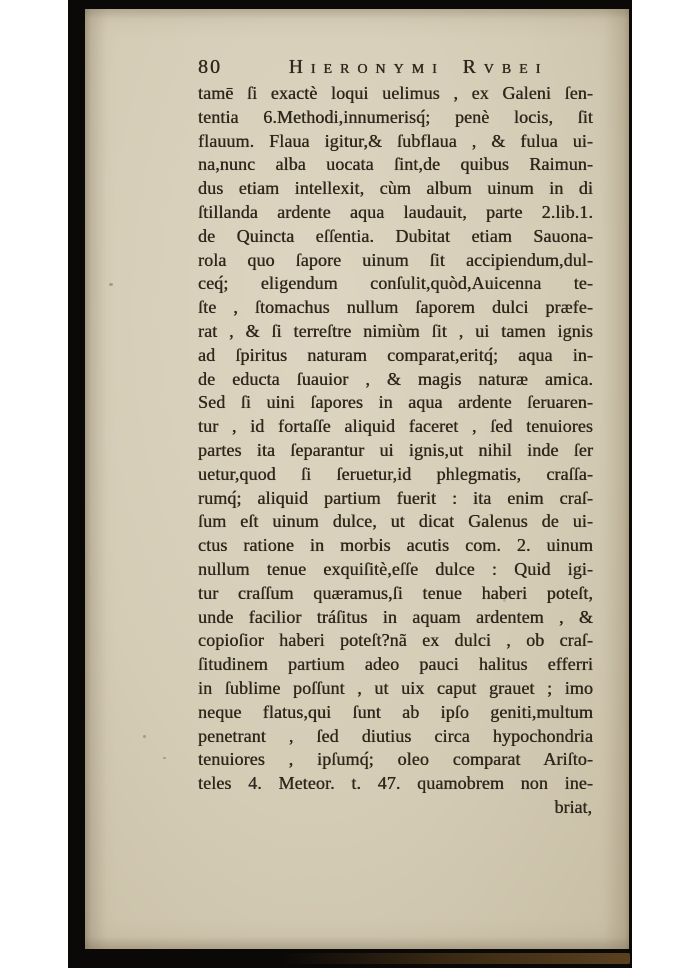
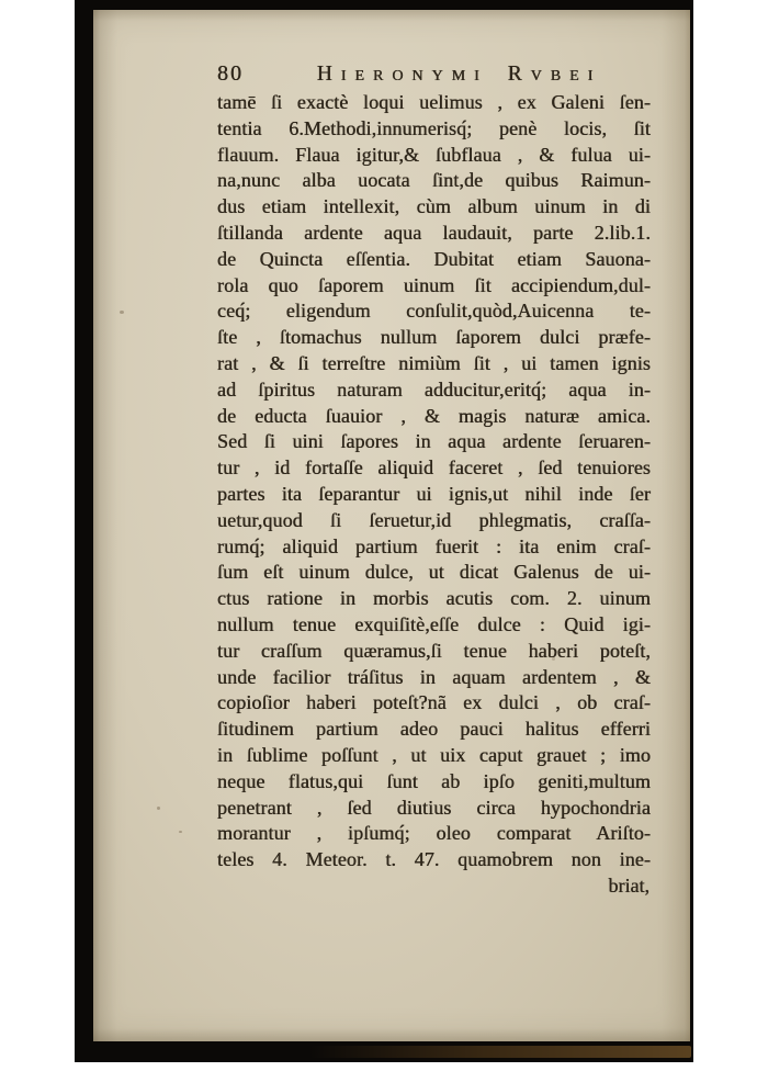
  80
  Hieronymi Rvbei
  tamē ſi exactè loqui uelimus , ex Galeni ſen-
  tentia 6.Methodi,innumerisq́; penè locis, ſit
  flauum. Flaua igitur,& ſubflaua , & fulua ui-
  na,nunc alba uocata ſint,de quibus Raimun-
  dus etiam intellexit, cùm album uinum in di
  ſtillanda ardente aqua laudauit, parte 2.lib.1.
  de Quincta eſſentia. Dubitat etiam Sauona-
- rola quo ſapore uinum ſit accipiendum,dul-
+ rola quo ſaporem uinum ſit accipiendum,dul-
  ceq́; eligendum conſulit,quòd,Auicenna te-
  ſte , ſtomachus nullum ſaporem dulci præfe-
  rat , & ſi terreſtre nimiùm ſit , ui tamen ignis
- ad ſpiritus naturam comparat,eritq́; aqua in-
+ ad ſpiritus naturam adducitur,eritq́; aqua in-
  de educta ſuauior , & magis naturæ amica.
  Sed ſi uini ſapores in aqua ardente ſeruaren-
  tur , id fortaſſe aliquid faceret , ſed tenuiores
  partes ita ſeparantur ui ignis,ut nihil inde ſer
  uetur,quod ſi ſeruetur,id phlegmatis, craſſa-
  rumq́; aliquid partium fuerit : ita enim craſ-
  ſum eſt uinum dulce, ut dicat Galenus de ui-
  ctus ratione in morbis acutis com. 2. uinum
  nullum tenue exquiſitè,eſſe dulce : Quid igi-
  tur craſſum quæramus,ſi tenue haberi poteſt,
  unde facilior tráſitus in aquam ardentem , &
  copioſior haberi poteſt?nã ex dulci , ob craſ-
  ſitudinem partium adeo pauci halitus efferri
  in ſublime poſſunt , ut uix caput grauet ; imo
  neque flatus,qui ſunt ab ipſo geniti,multum
  penetrant , ſed diutius circa hypochondria
- tenuiores , ipſumq́; oleo comparat Ariſto-
+ morantur , ipſumq́; oleo comparat Ariſto-
  teles 4. Meteor. t. 47. quamobrem non ine-
  briat,
